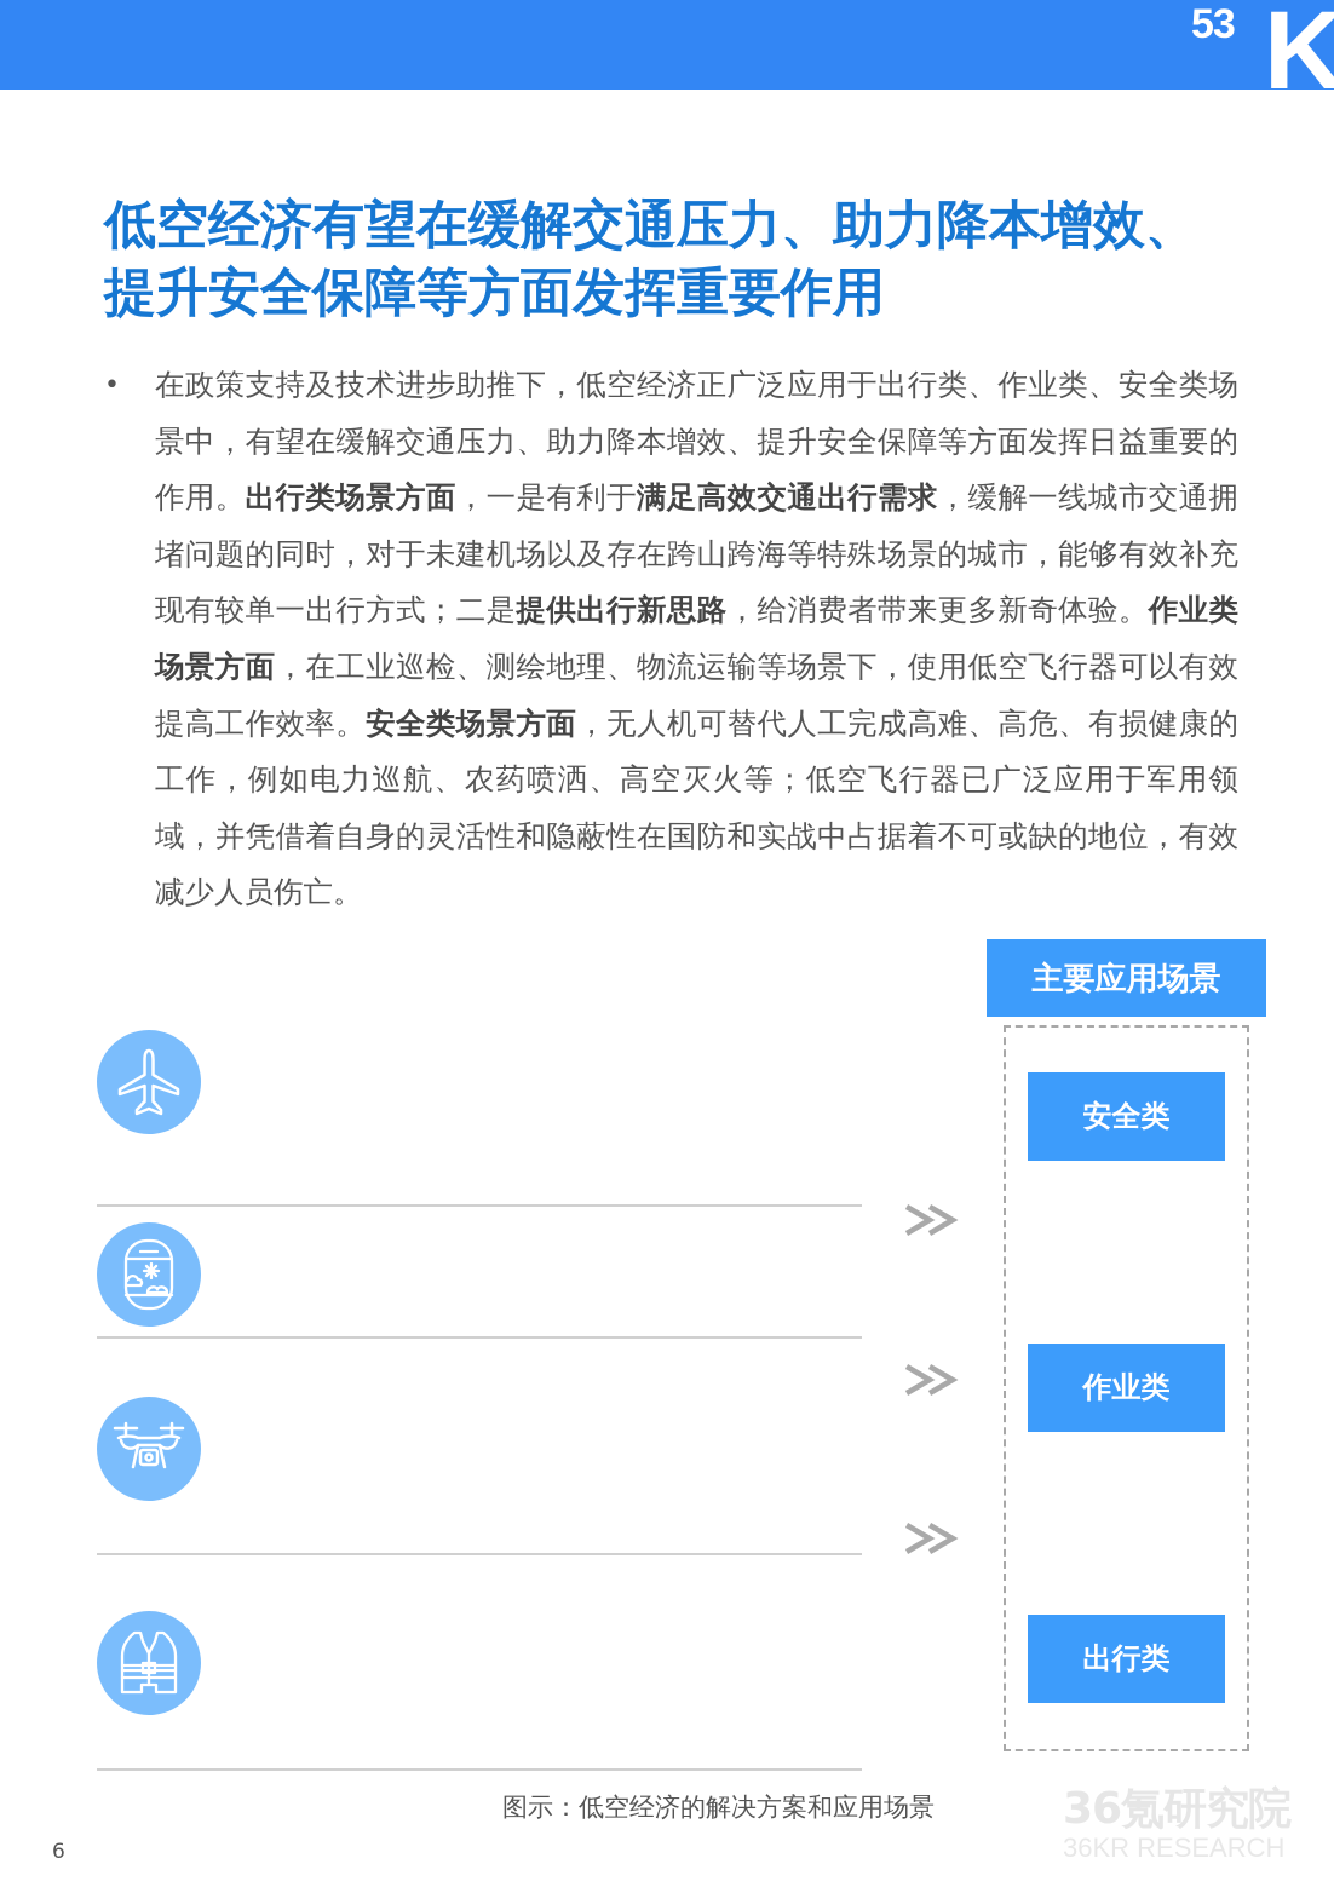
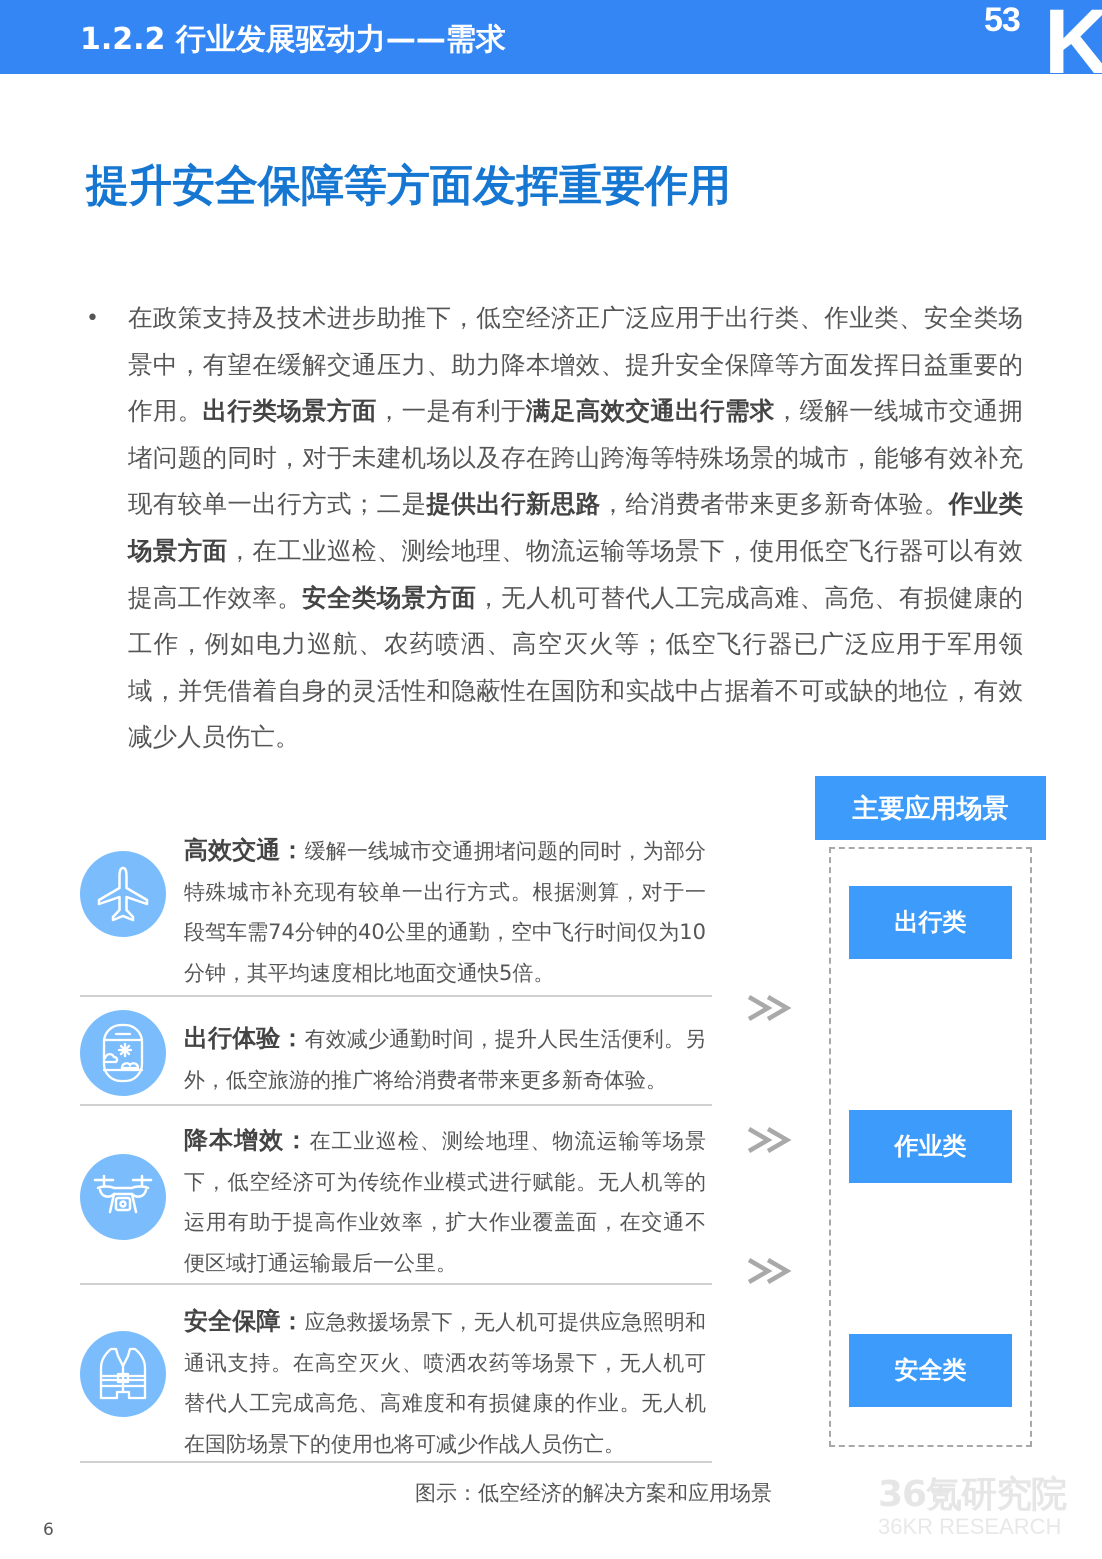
+ 1.2.2 行业发展驱动力——需求
  53
- 低空经济有望在缓解交通压力、助力降本增效、
  提升安全保障等方面发挥重要作用
  •
  在政策支持及技术进步助推下，低空经济正广泛应用于出行类、作业类、安全类场景中，有望在缓解交通压力、助力降本增效、提升安全保障等方面发挥日益重要的作用。出行类场景方面，一是有利于满足高效交通出行需求，缓解一线城市交通拥堵问题的同时，对于未建机场以及存在跨山跨海等特殊场景的城市，能够有效补充现有较单一出行方式；二是提供出行新思路，给消费者带来更多新奇体验。作业类场景方面，在工业巡检、测绘地理、物流运输等场景下，使用低空飞行器可以有效提高工作效率。安全类场景方面，无人机可替代人工完成高难、高危、有损健康的工作，例如电力巡航、农药喷洒、高空灭火等；低空飞行器已广泛应用于军用领域，并凭借着自身的灵活性和隐蔽性在国防和实战中占据着不可或缺的地位，有效减少人员伤亡。
+ 高效交通：缓解一线城市交通拥堵问题的同时，为部分特殊城市补充现有较单一出行方式。根据测算，对于一段驾车需74分钟的40公里的通勤，空中飞行时间仅为10分钟，其平均速度相比地面交通快5倍。
+ 出行体验：有效减少通勤时间，提升人民生活便利。另外，低空旅游的推广将给消费者带来更多新奇体验。
+ 降本增效：在工业巡检、测绘地理、物流运输等场景下，低空经济可为传统作业模式进行赋能。无人机等的运用有助于提高作业效率，扩大作业覆盖面，在交通不便区域打通运输最后一公里。
+ 安全保障：应急救援场景下，无人机可提供应急照明和通讯支持。在高空灭火、喷洒农药等场景下，无人机可替代人工完成高危、高难度和有损健康的作业。无人机在国防场景下的使用也将可减少作战人员伤亡。
  主要应用场景
- 安全类
+ 出行类
  作业类
- 出行类
+ 安全类
  图示：低空经济的解决方案和应用场景
  6
  36氪研究院
